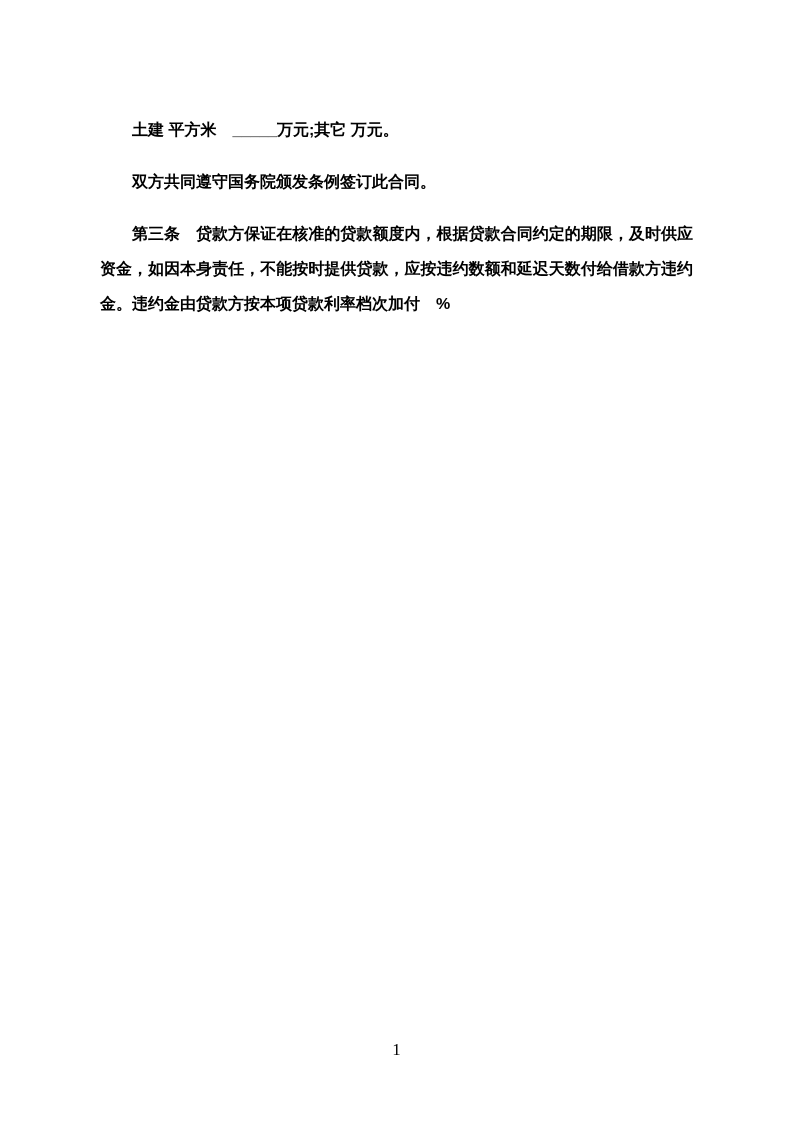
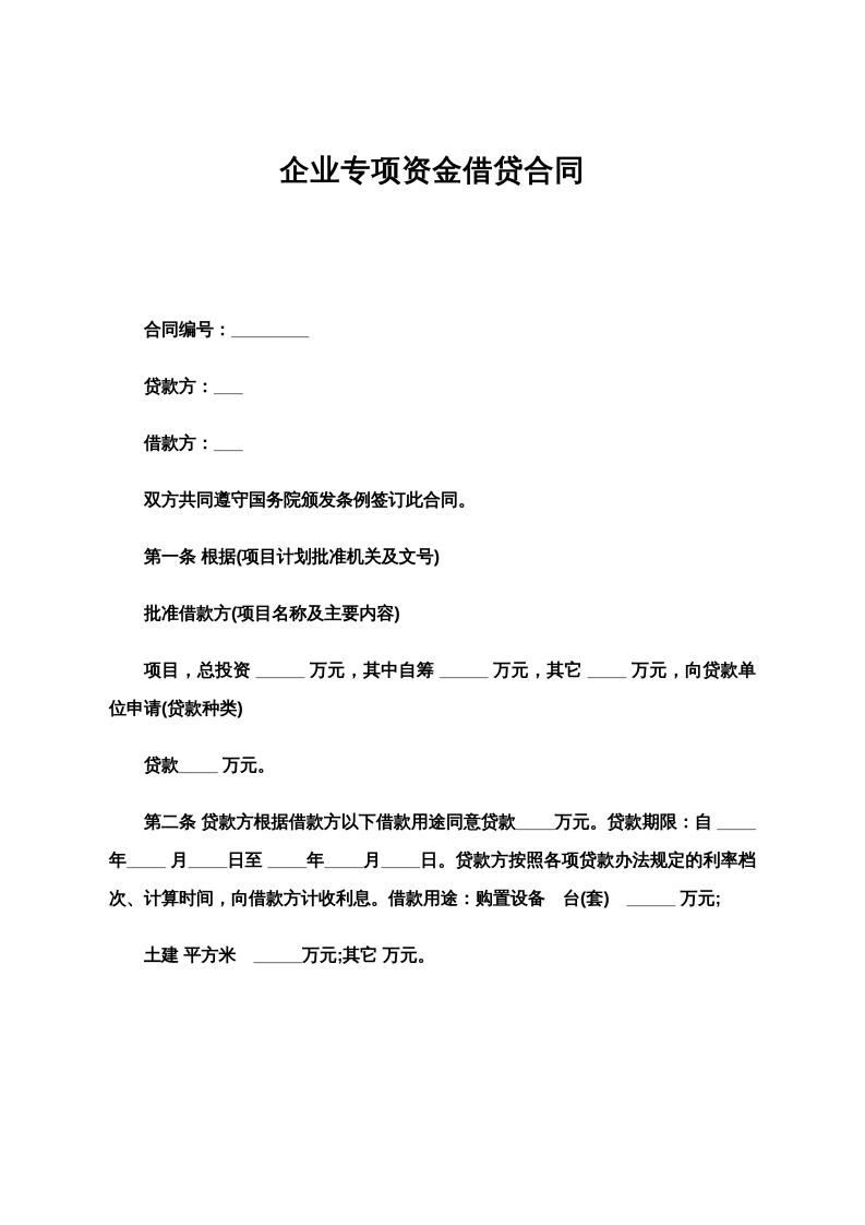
+ 企业专项资金借贷合同
+ 合同编号：________
+ 贷款方：___
+ 借款方：___
- 土建 平方米 _____万元;其它 万元。
+ 双方共同遵守国务院颁发条例签订此合同。
+ 第一条 根据(项目计划批准机关及文号)
+ 批准借款方(项目名称及主要内容)
+ 项目，总投资 _____ 万元，其中自筹 _____ 万元，其它 ____ 万元，向贷款单位申请(贷款种类)
+ 贷款____ 万元。
+ 第二条 贷款方根据借款方以下借款用途同意贷款____万元。贷款期限：自 ____年____ 月____日至 ____年____月____日。贷款方按照各项贷款办法规定的利率档次、计算时间，向借款方计收利息。借款用途：购置设备 台(套) _____ 万元;
- 双方共同遵守国务院颁发条例签订此合同。
+ 土建 平方米 _____万元;其它 万元。
- 第三条 贷款方保证在核准的贷款额度内，根据贷款合同约定的期限，及时供应资金，如因本身责任，不能按时提供贷款，应按违约数额和延迟天数付给借款方违约金。违约金由贷款方按本项贷款利率档次加付 %
- 1
